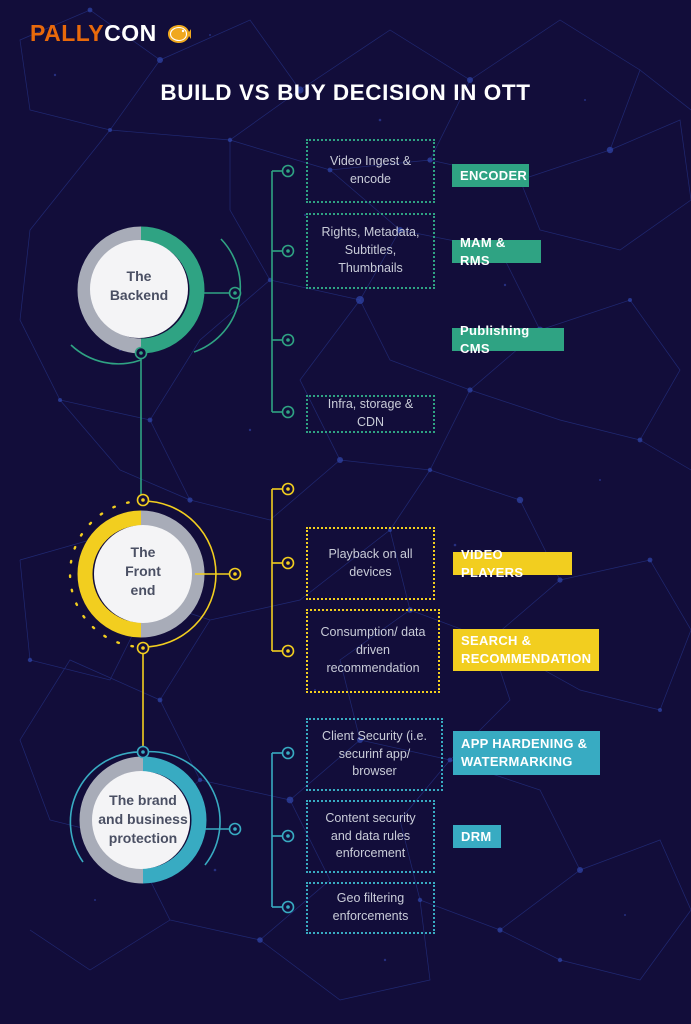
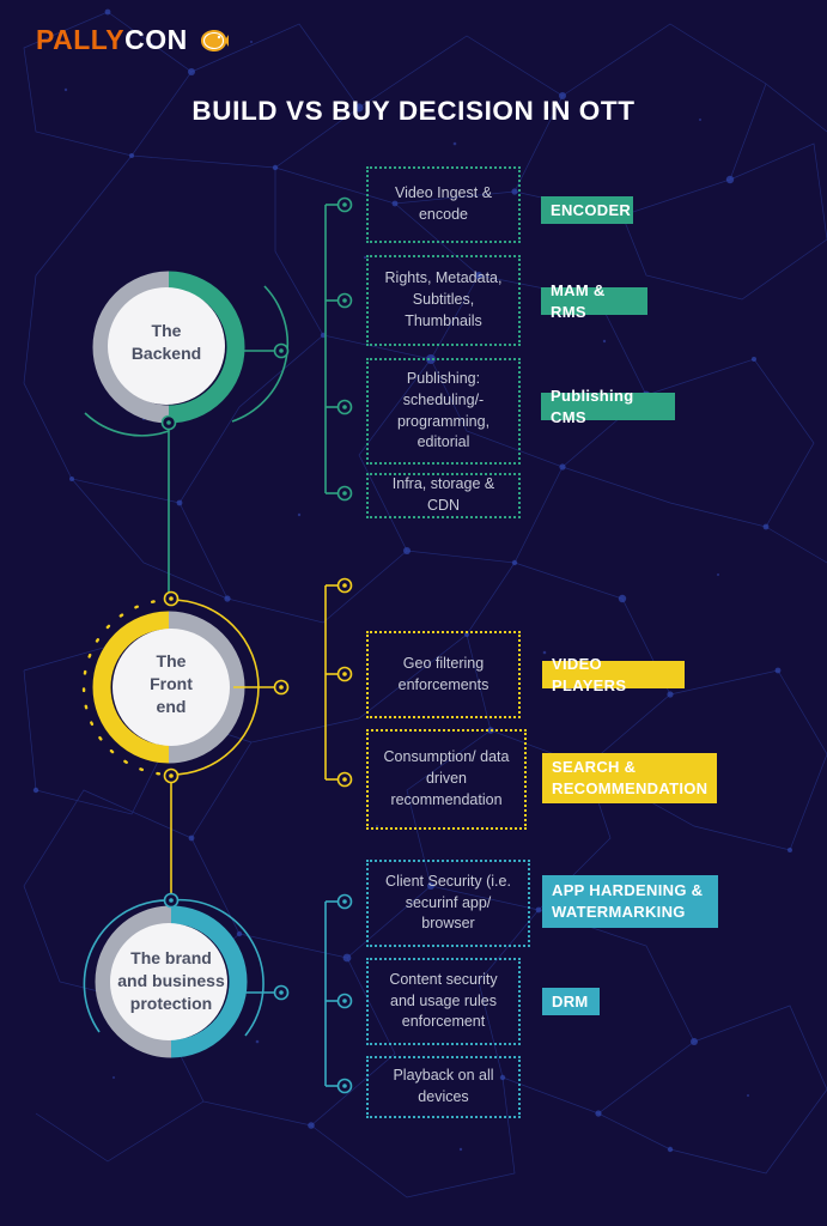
  PALLYCON
  BUILD VS BUY DECISION IN OTT
  The
  Backend
  The
  Front
  end
  The brand
  and business
  protection
  Video Ingest & encode
  Rights, Metadata, Subtitles, Thumbnails
+ Publishing: scheduling/-programming, editorial
  Infra, storage & CDN
  ENCODER
  MAM & RMS
  Publishing CMS
- Playback on all devices
+ Geo filtering enforcements
  Consumption/ data driven recommendation
  VIDEO PLAYERS
  SEARCH & RECOMMENDATION
  Client Security (i.e. securinf app/ browser
- Content security and data rules enforcement
+ Content security and usage rules enforcement
- Geo filtering enforcements
+ Playback on all devices
  APP HARDENING & WATERMARKING
  DRM
